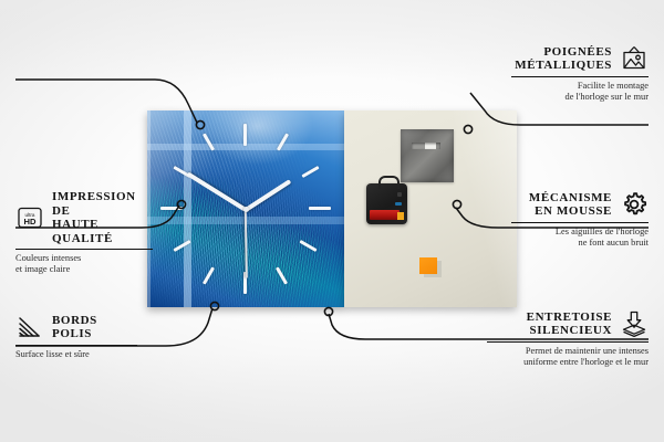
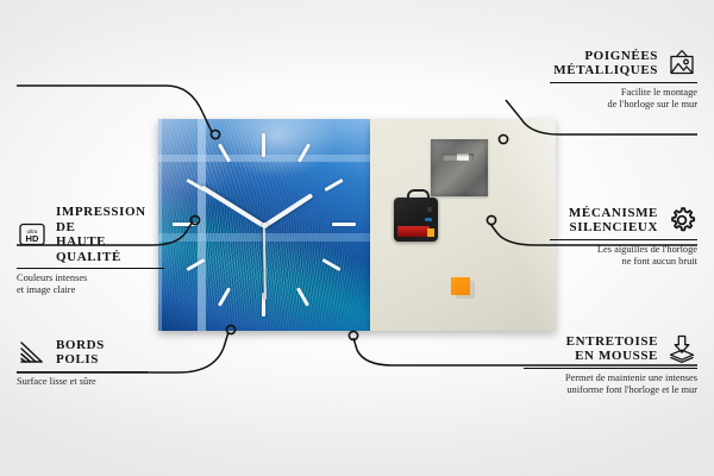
  HD
  IMPRESSION DE
  HAUTE QUALITÉ
  Couleurs intenses
  et image claire
  BORDS
  POLIS
  Surface lisse et sûre
  POIGNÉES
  MÉTALLIQUES
  Facilite le montage
  de l'horloge sur le mur
  MÉCANISME
- EN MOUSSE
+ SILENCIEUX
  Les aiguilles de l'horloge
  ne font aucun bruit
  ENTRETOISE
- SILENCIEUX
+ EN MOUSSE
  Permet de maintenir une intenses
- uniforme entre l'horloge et le mur
+ uniforme font l'horloge et le mur
